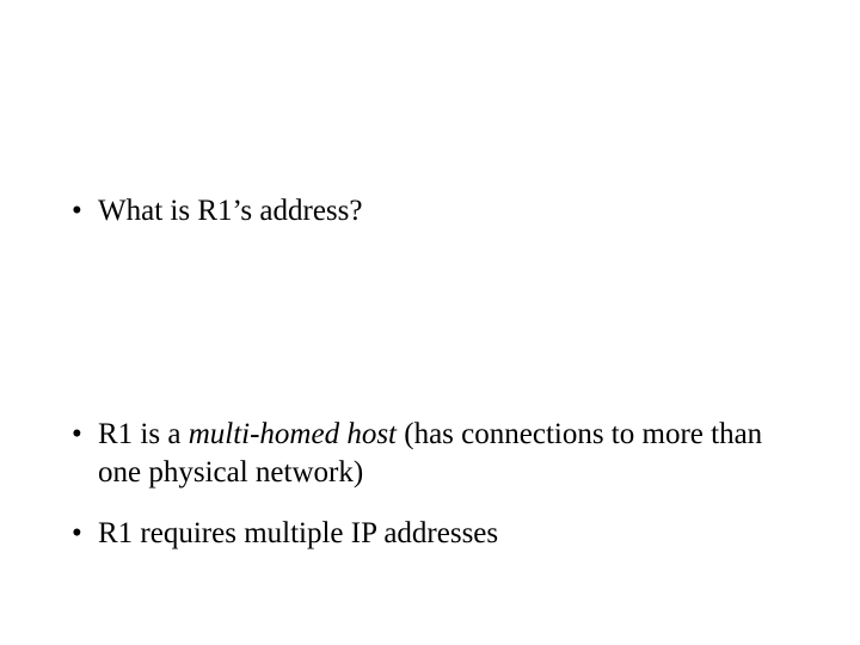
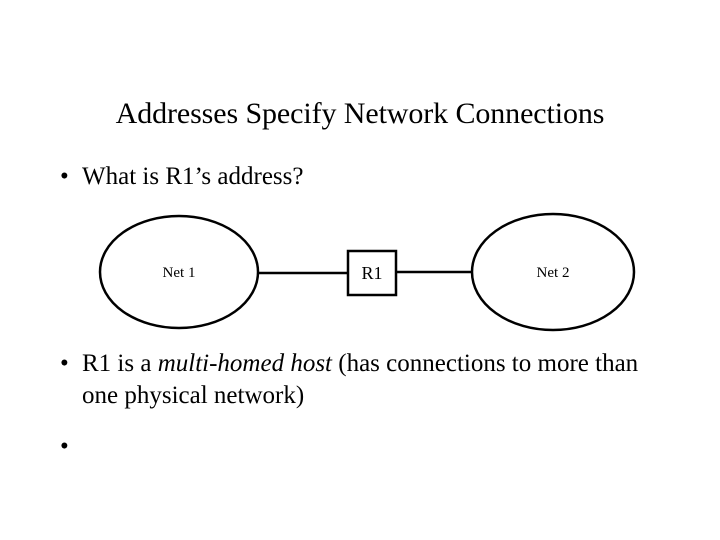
+ Addresses Specify Network Connections
  •
  What is R1’s address?
+ Net 1
+ R1
+ Net 2
  •
  R1 is a multi-homed host (has connections to more than one physical network)
  •
- R1 requires multiple IP addresses
